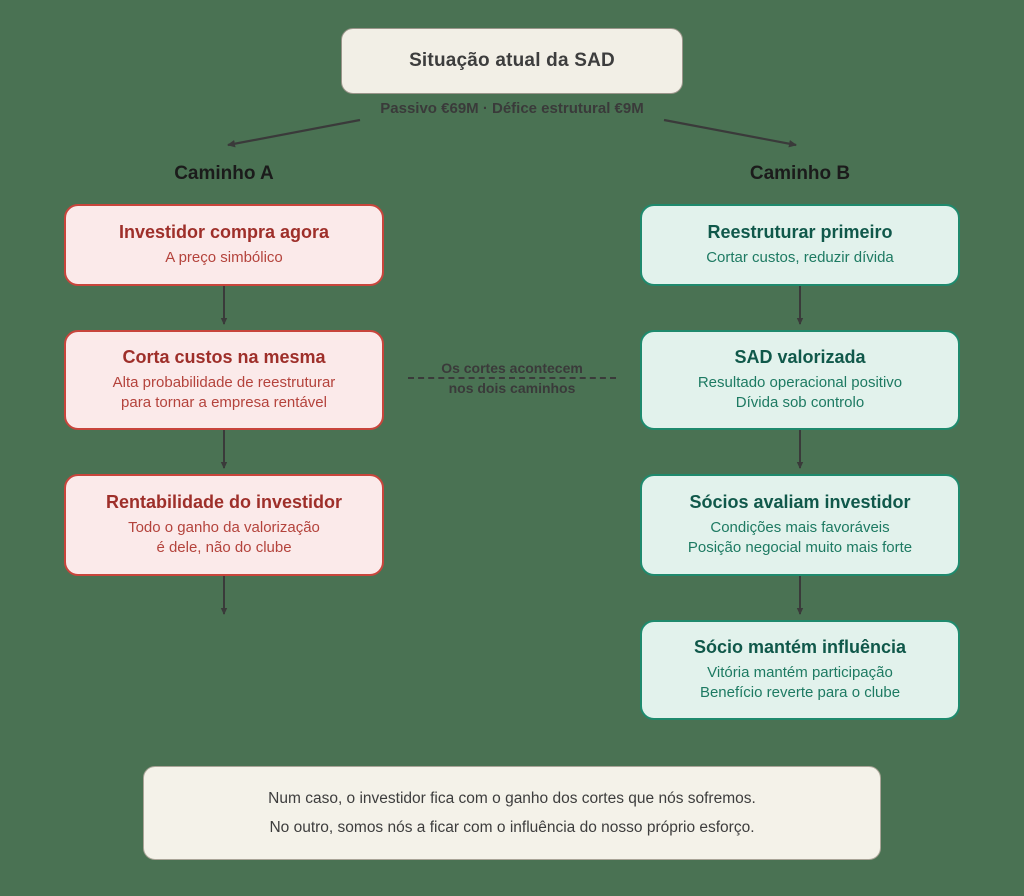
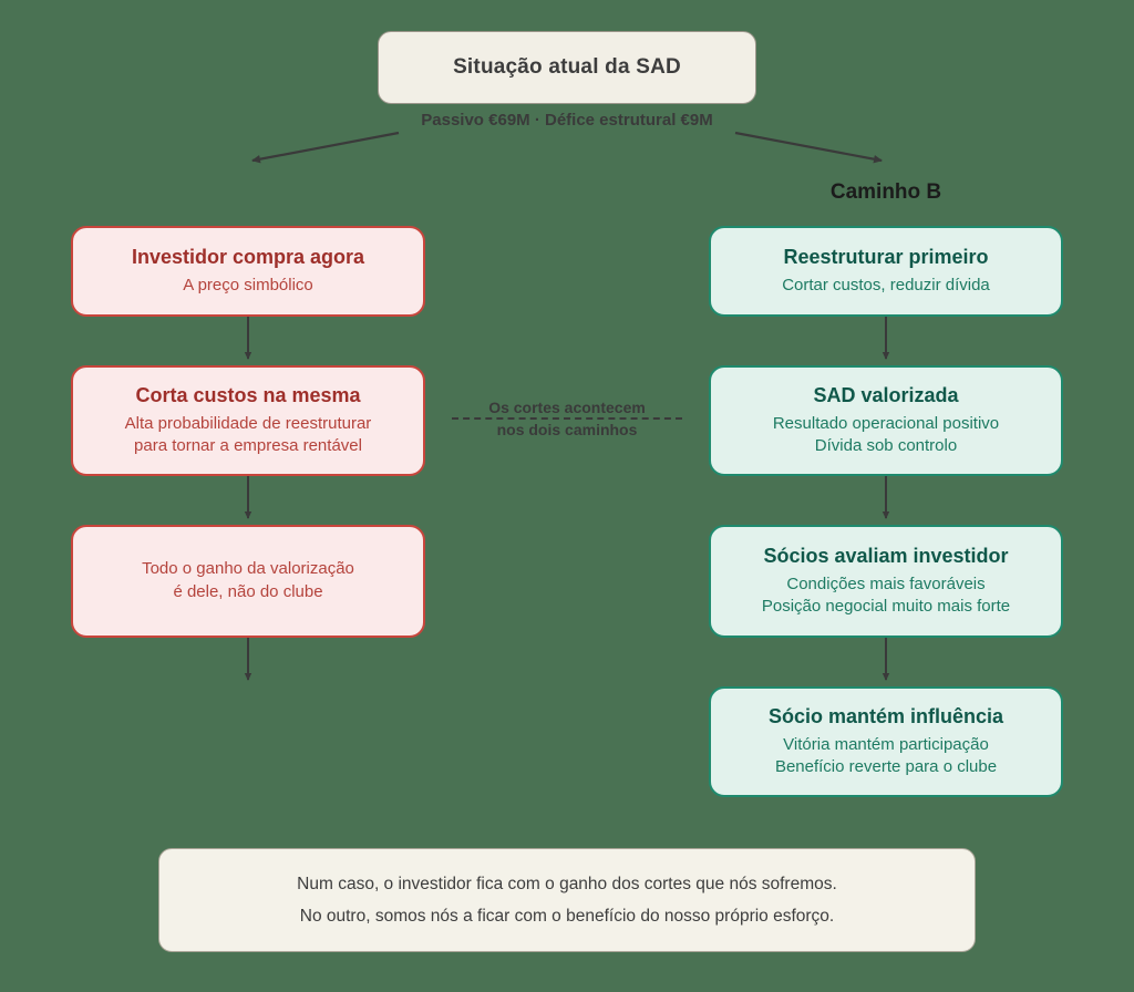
  Situação atual da SAD
  Passivo €69M · Défice estrutural €9M
- Caminho A
  Caminho B
  Investidor compra agora
  A preço simbólico
  Corta custos na mesma
  Alta probabilidade de reestruturar
  para tornar a empresa rentável
- Rentabilidade do investidor
  Todo o ganho da valorização
  é dele, não do clube
  Reestruturar primeiro
  Cortar custos, reduzir dívida
  SAD valorizada
  Resultado operacional positivo
  Dívida sob controlo
  Sócios avaliam investidor
  Condições mais favoráveis
  Posição negocial muito mais forte
  Sócio mantém influência
  Vitória mantém participação
  Benefício reverte para o clube
  Os cortes acontecem
  nos dois caminhos
  Num caso, o investidor fica com o ganho dos cortes que nós sofremos.
- No outro, somos nós a ficar com o influência do nosso próprio esforço.
+ No outro, somos nós a ficar com o benefício do nosso próprio esforço.
